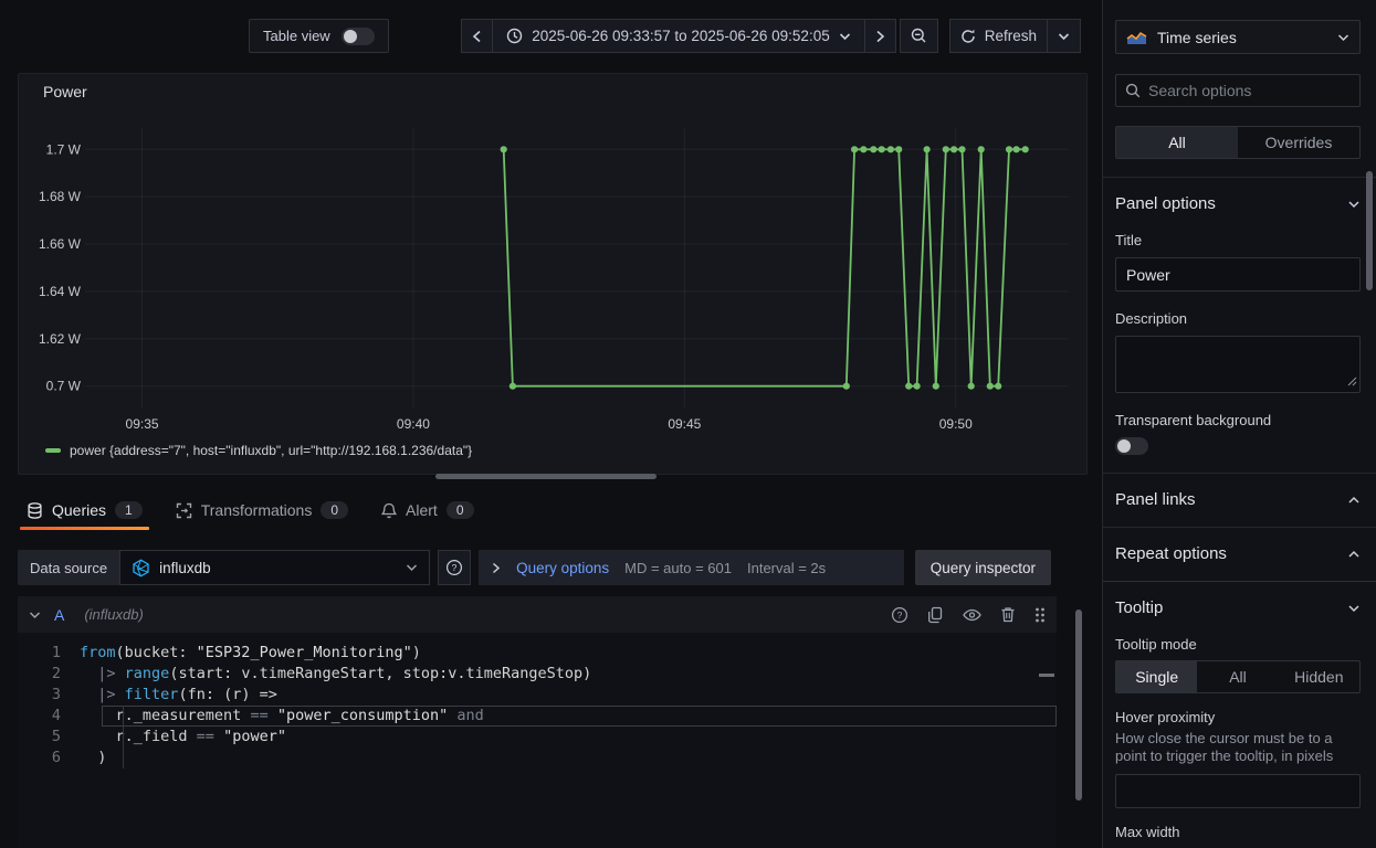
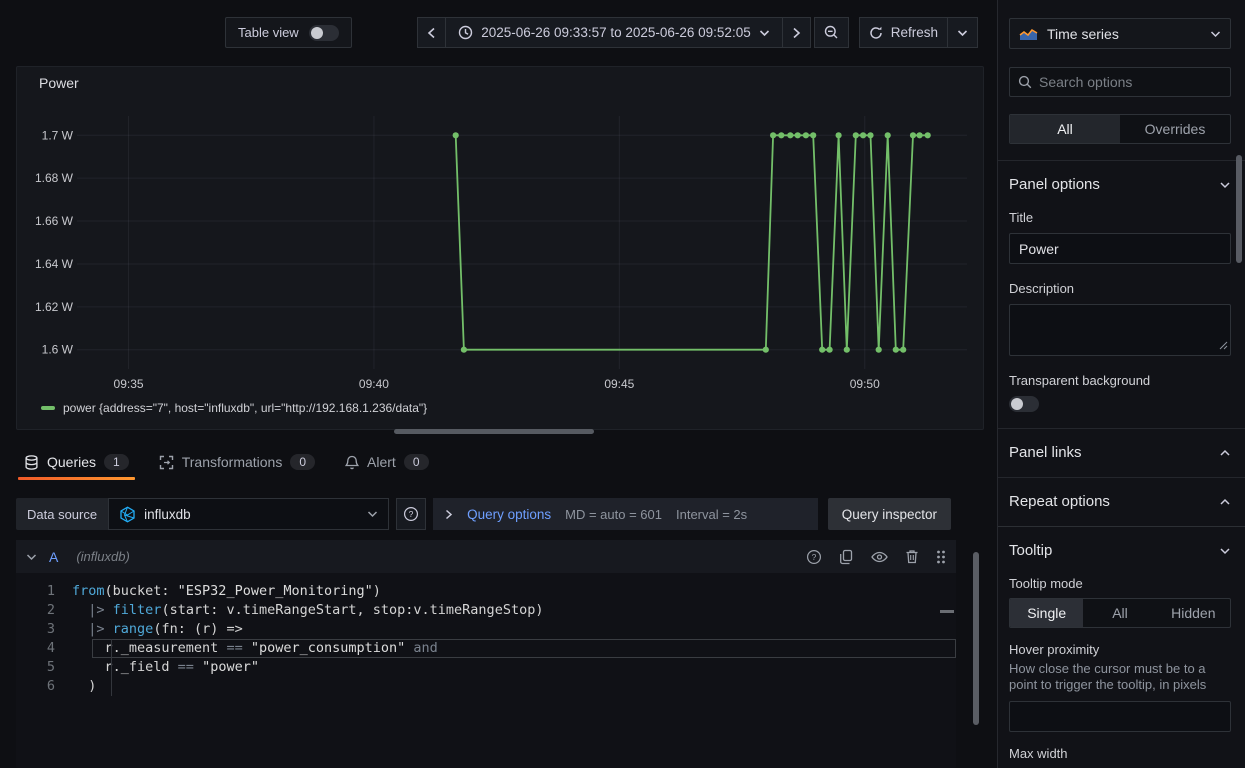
  Table view
  2025-06-26 09:33:57 to 2025-06-26 09:52:05
  Refresh
  Power
  09:35
  09:40
  09:45
  09:50
  1.7 W
  1.68 W
  1.66 W
  1.64 W
  1.62 W
- 0.7 W
+ 1.6 W
  power {address="7", host="influxdb", url="http://192.168.1.236/data"}
  Queries
  1
  Transformations
  0
  Alert
  0
  Data source
  influxdb
  ?
  Query options
  MD = auto = 601
  Interval = 2s
  Query inspector
  A
  (influxdb)
  ?
  1
  from(bucket: "ESP32_Power_Monitoring")
  2
- |> range(start: v.timeRangeStart, stop:v.timeRangeStop)
+ |> filter(start: v.timeRangeStart, stop:v.timeRangeStop)
  3
- |> filter(fn: (r) =>
+ |> range(fn: (r) =>
  4
  r._measurement == "power_consumption" and
  5
  r._field == "power"
  6
  )
  Time series
  Search options
  All
  Overrides
  Panel options
  Title
  Power
  Description
  Transparent background
  Panel links
  Repeat options
  Tooltip
  Tooltip mode
  Single
  All
  Hidden
  Hover proximity
  How close the cursor must be to a point to trigger the tooltip, in pixels
  Max width
